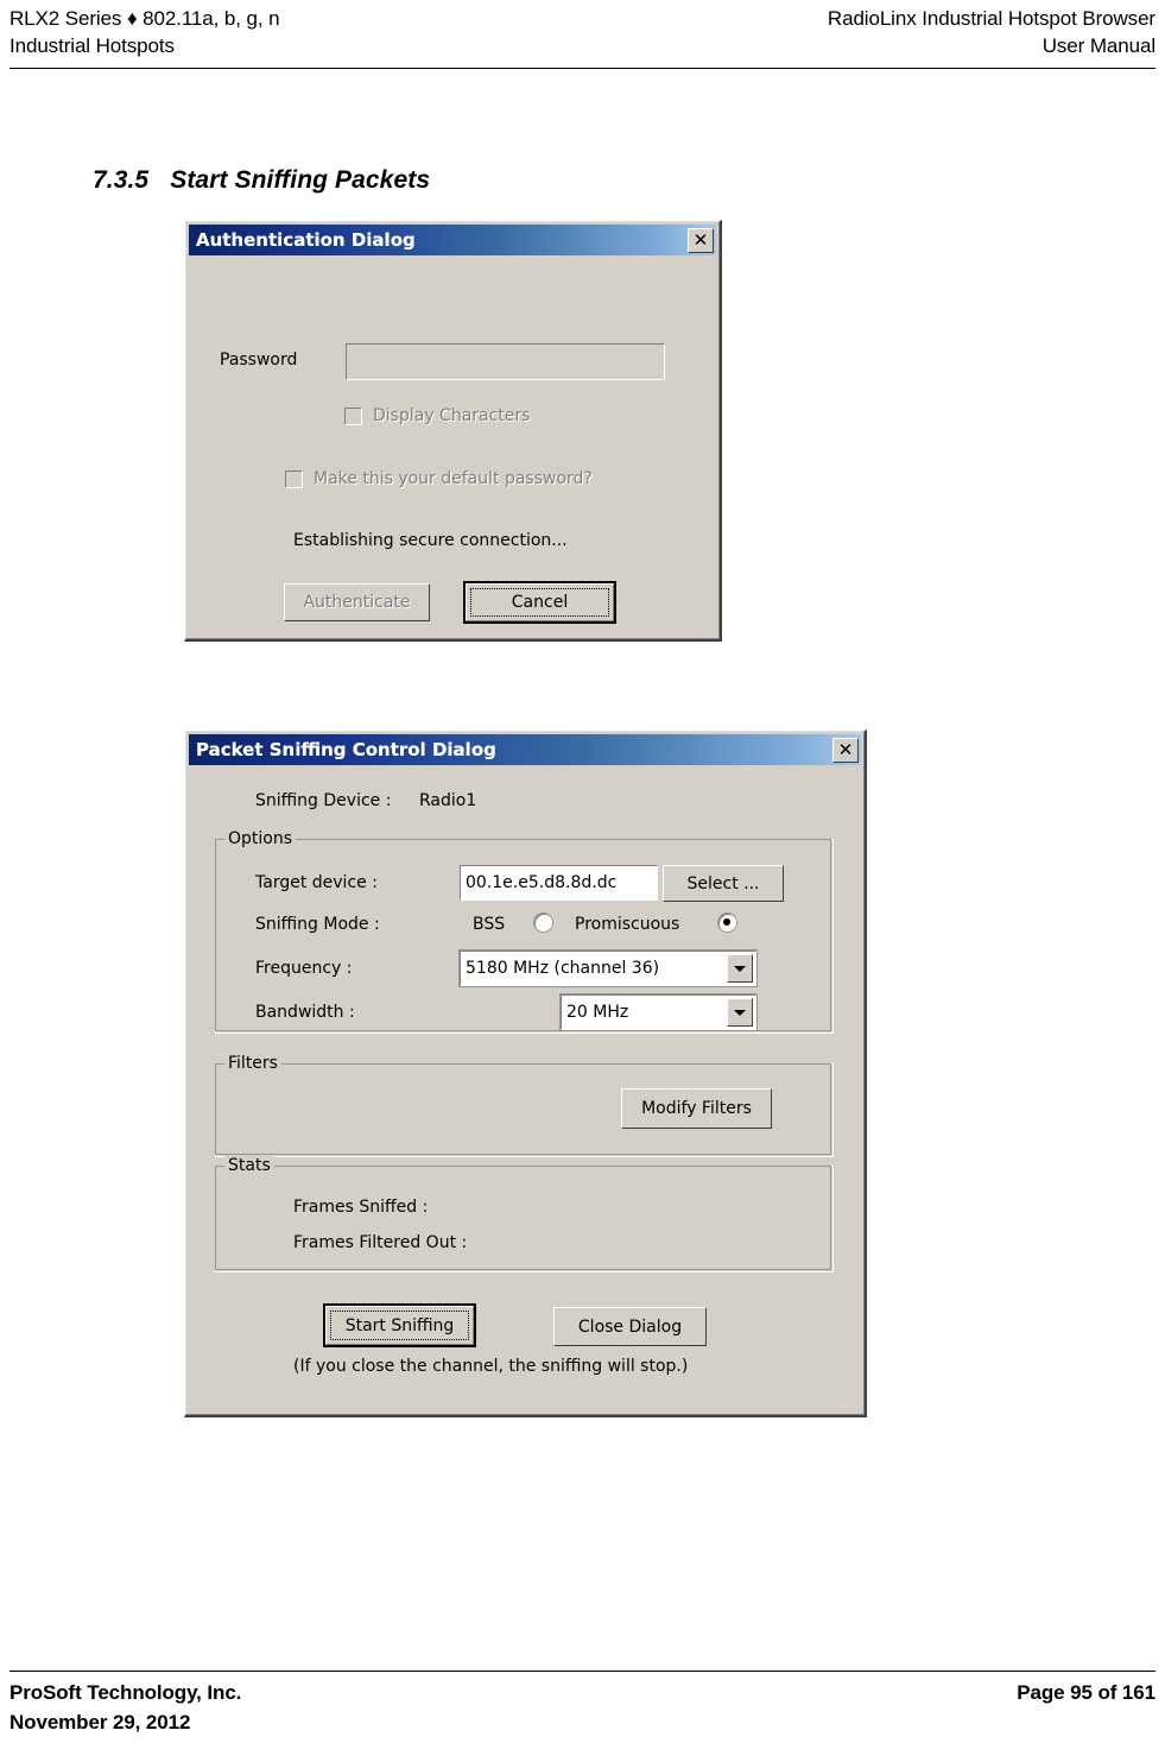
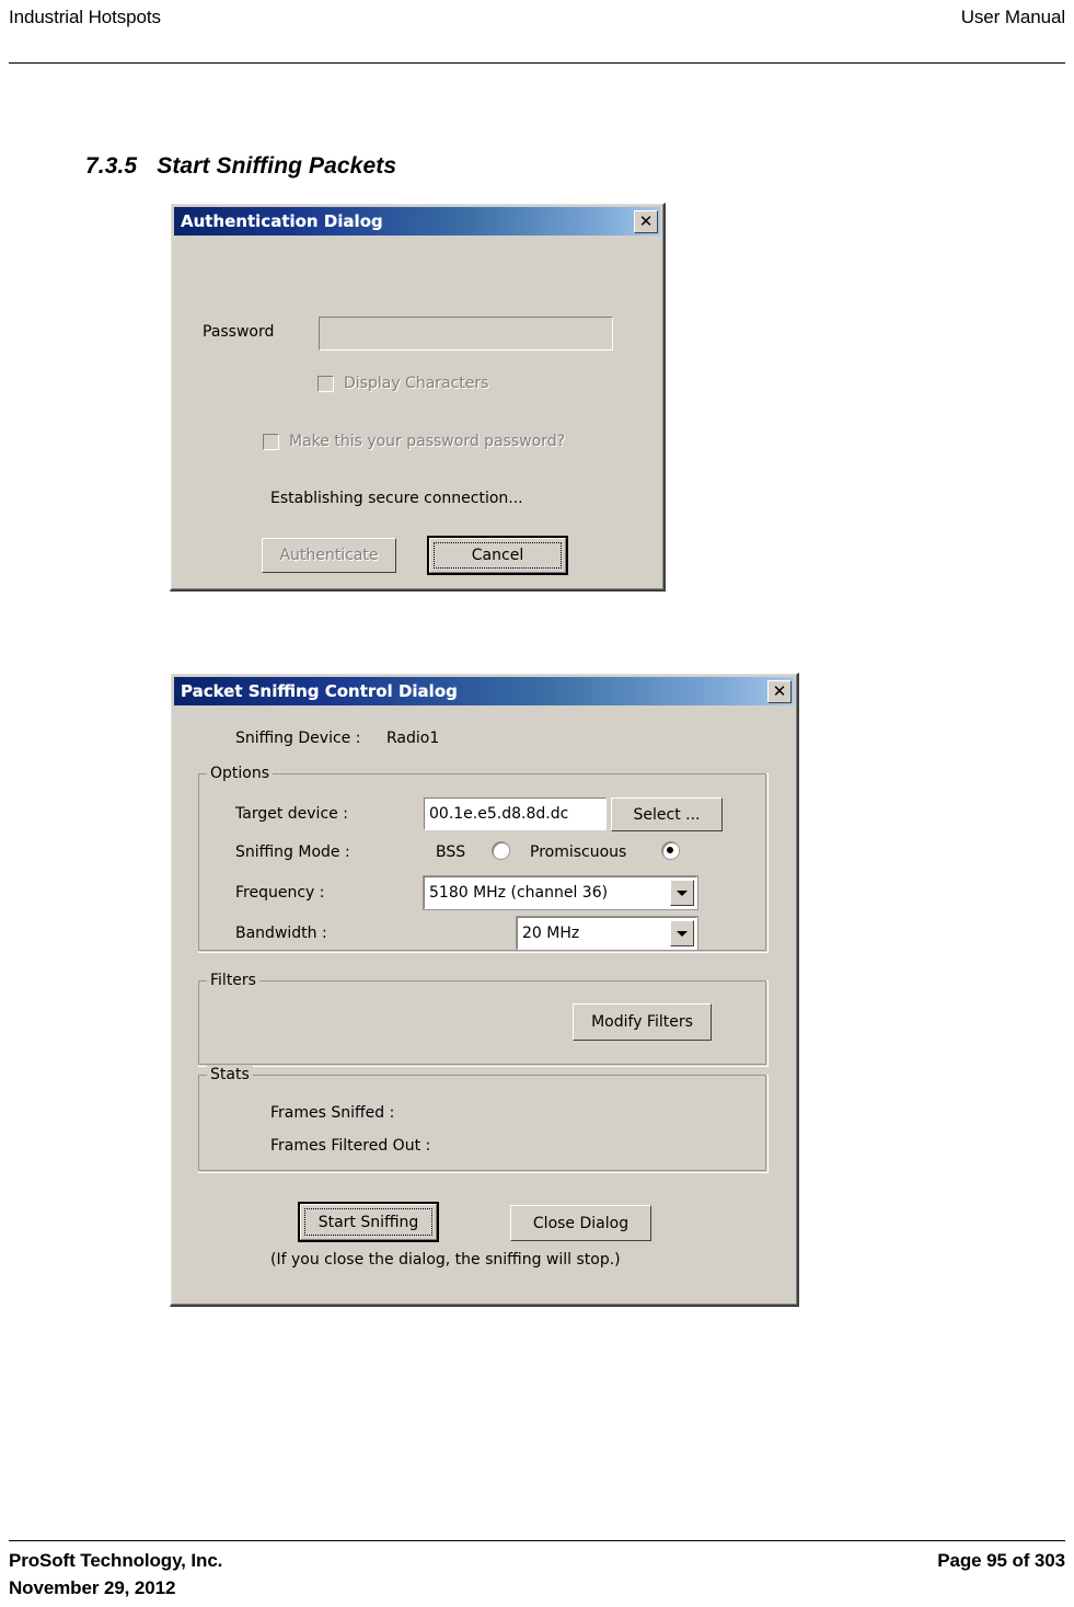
- RLX2 Series ♦ 802.11a, b, g, n
- RadioLinx Industrial Hotspot Browser
  Industrial Hotspots
  User Manual
  7.3.5 Start Sniffing Packets
  Authentication Dialog
  ✕
  Password
  Display Characters
- Make this your default password?
+ Make this your password password?
  Establishing secure connection...
  Authenticate
  Cancel
  Packet Sniffing Control Dialog
  ✕
  Sniffing Device :
  Radio1
  Options
  Target device :
  00.1e.e5.d8.8d.dc
  Select ...
  Sniffing Mode :
  BSS
  Promiscuous
  Frequency :
  5180 MHz (channel 36)
  Bandwidth :
  20 MHz
  Filters
  Modify Filters
  Stats
  Frames Sniffed :
  Frames Filtered Out :
  Start Sniffing
  Close Dialog
- (If you close the channel, the sniffing will stop.)
+ (If you close the dialog, the sniffing will stop.)
  ProSoft Technology, Inc.
- Page 95 of 161
+ Page 95 of 303
  November 29, 2012
